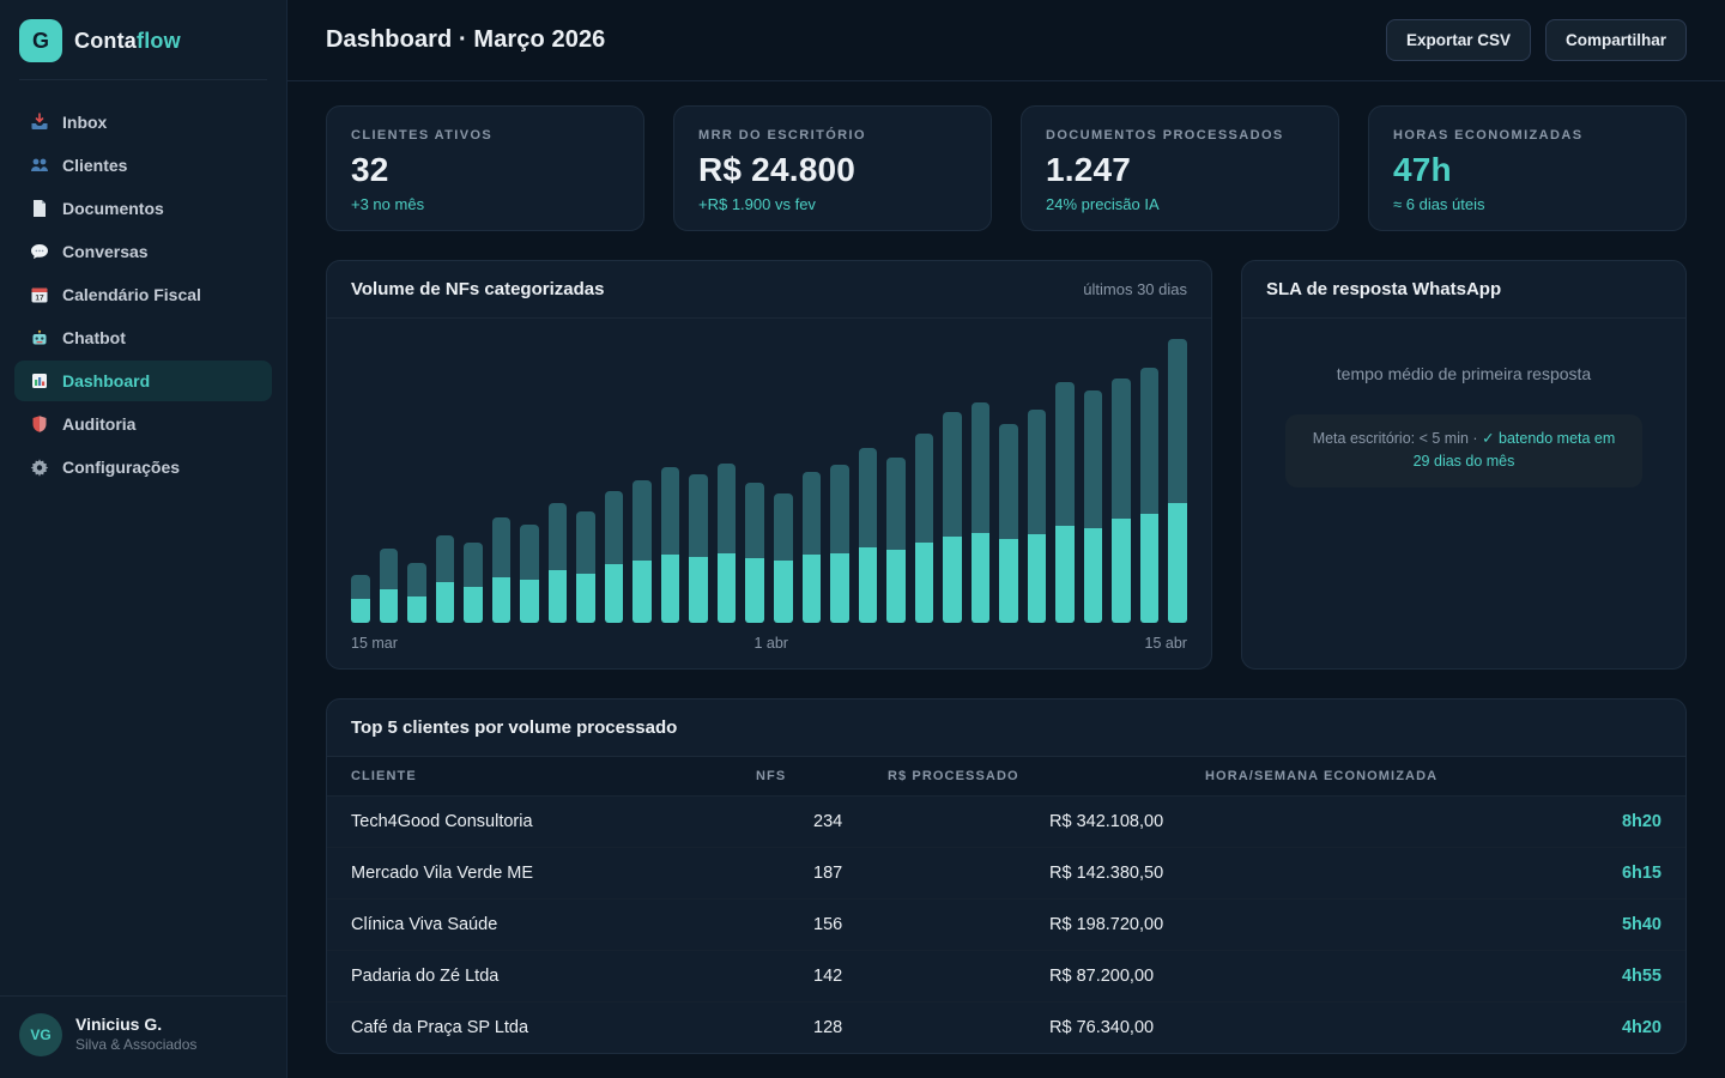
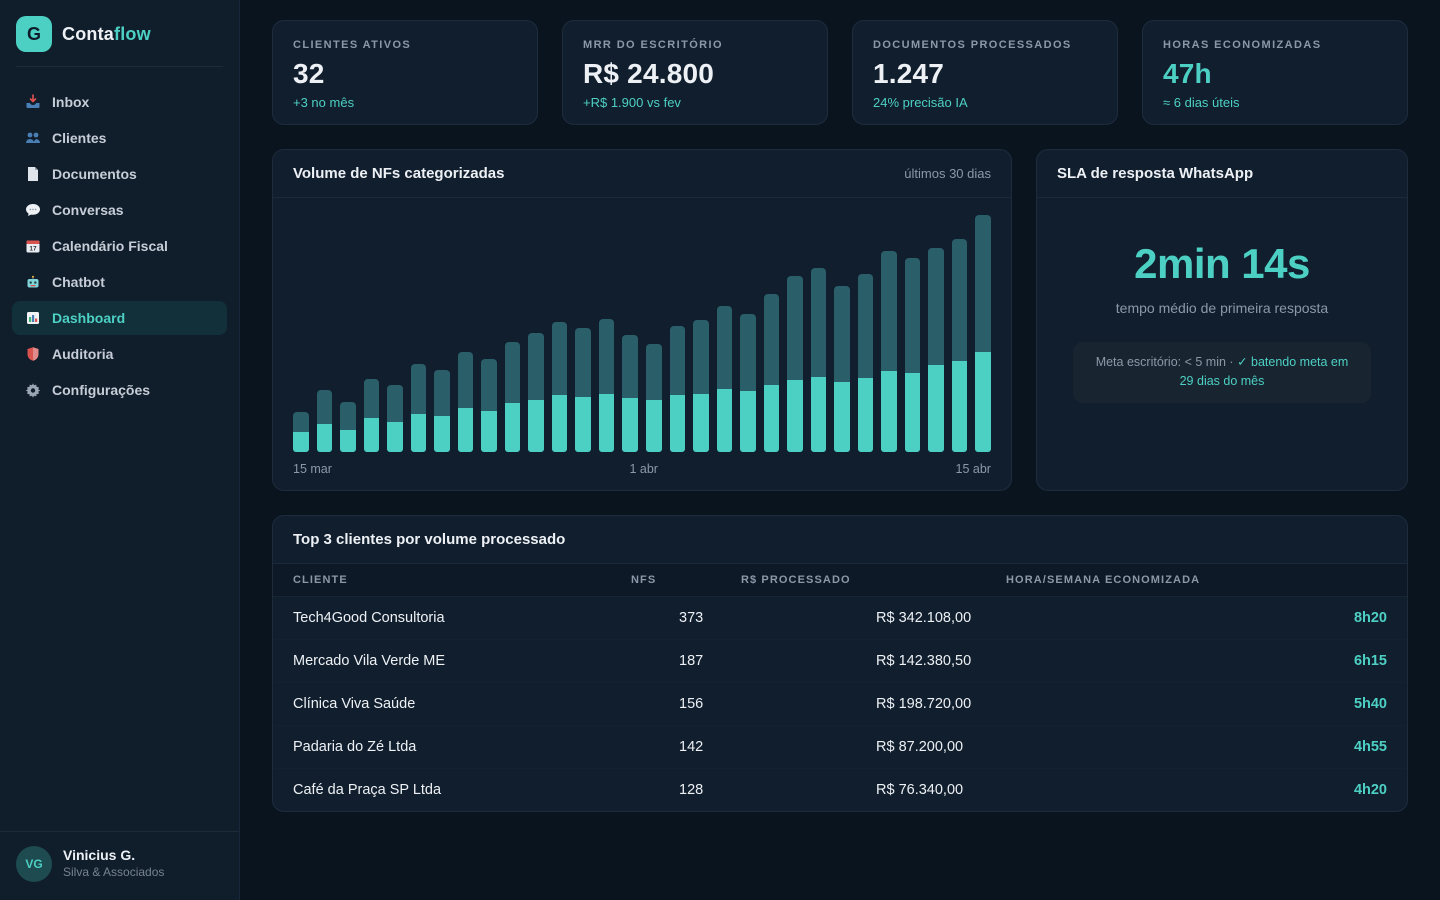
  G
  Contaflow
  Inbox
  Clientes
  Documentos
  Conversas
  Calendário Fiscal
  Chatbot
  Dashboard
  Auditoria
  Configurações
  VG
  Vinicius G.
  Silva & Associados
- Dashboard · Março 2026
- Exportar CSV
- Compartilhar
  CLIENTES ATIVOS
  32
  +3 no mês
  MRR DO ESCRITÓRIO
  R$ 24.800
  +R$ 1.900 vs fev
  DOCUMENTOS PROCESSADOS
  1.247
  24% precisão IA
  HORAS ECONOMIZADAS
  47h
  ≈ 6 dias úteis
  Volume de NFs categorizadas
  últimos 30 dias
  15 mar
  1 abr
  15 abr
  SLA de resposta WhatsApp
+ 2min 14s
  tempo médio de primeira resposta
  Meta escritório: < 5 min · ✓ batendo meta em 29 dias do mês
- Top 5 clientes por volume processado
+ Top 3 clientes por volume processado
  CLIENTE
  NFS
  R$ PROCESSADO
  HORA/SEMANA ECONOMIZADA
  Tech4Good Consultoria
- 234
+ 373
  R$ 342.108,00
  8h20
  Mercado Vila Verde ME
  187
  R$ 142.380,50
  6h15
  Clínica Viva Saúde
  156
  R$ 198.720,00
  5h40
  Padaria do Zé Ltda
  142
  R$ 87.200,00
  4h55
  Café da Praça SP Ltda
  128
  R$ 76.340,00
  4h20
